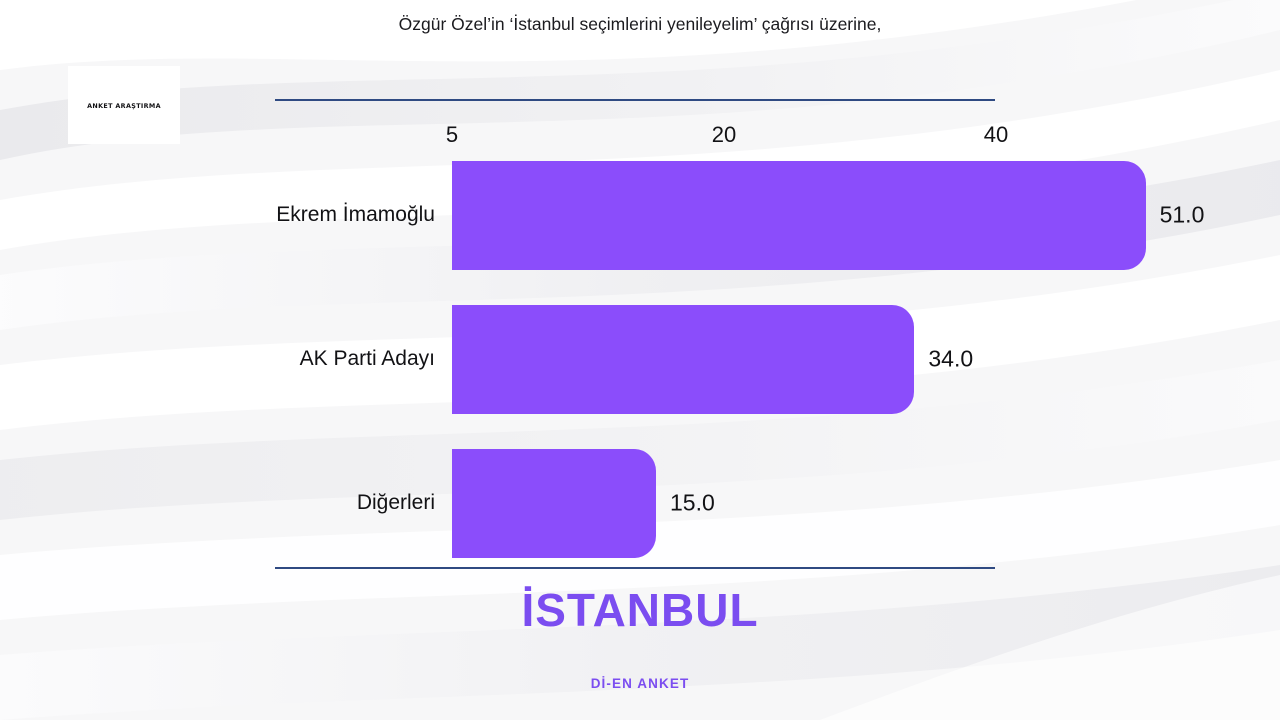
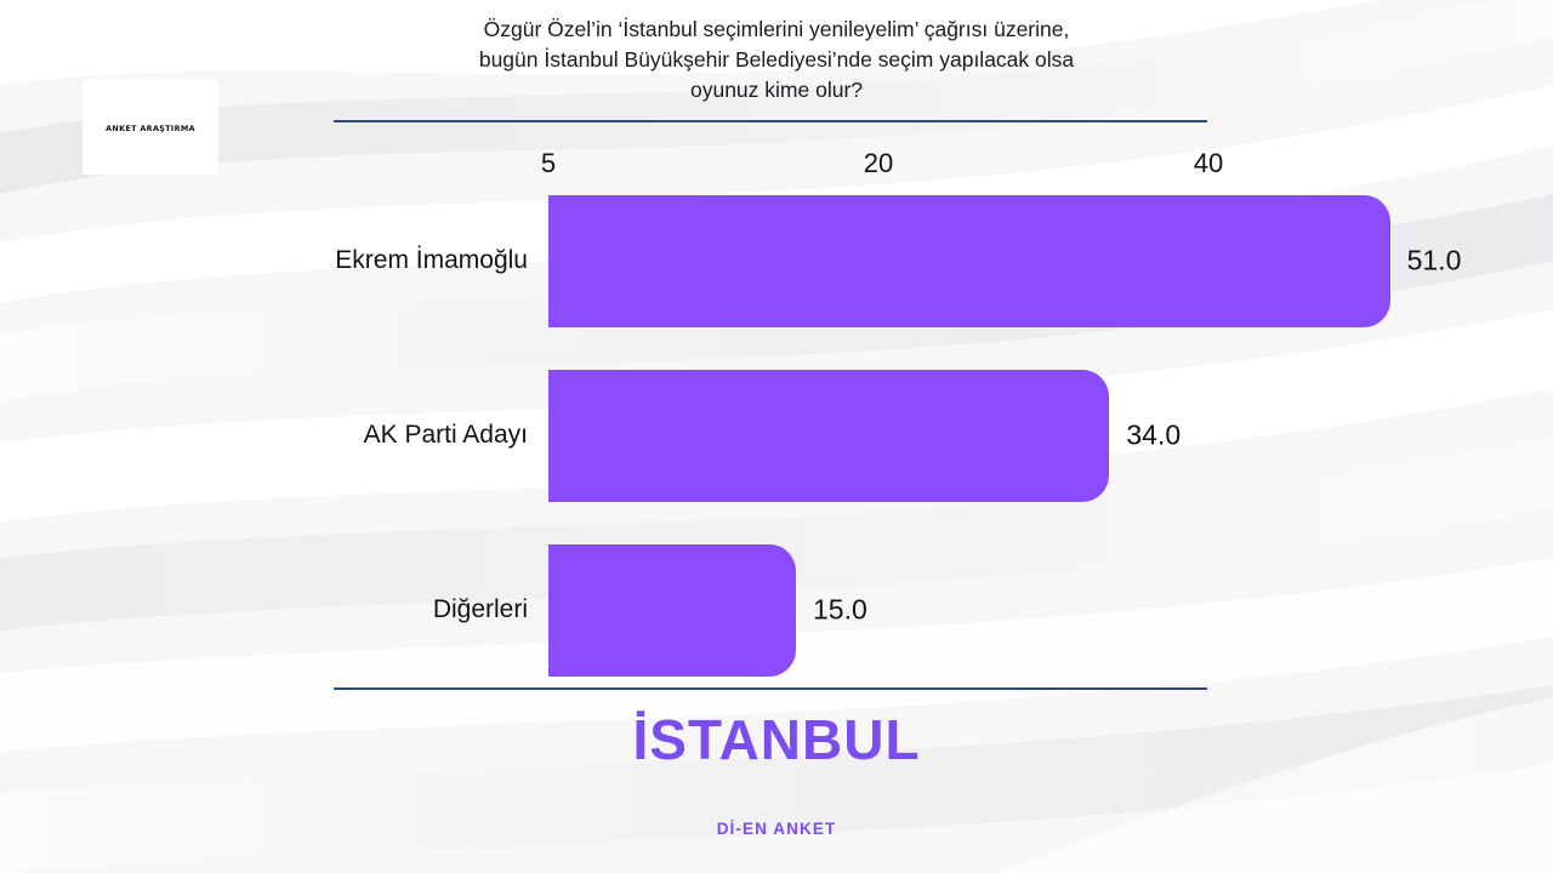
  ANKET ARAŞTIRMA
  Özgür Özel’in ‘İstanbul seçimlerini yenileyelim’ çağrısı üzerine,
+ bugün İstanbul Büyükşehir Belediyesi’nde seçim yapılacak olsa
+ oyunuz kime olur?
  5
  20
  40
  Ekrem İmamoğlu
  51.0
  AK Parti Adayı
  34.0
  Diğerleri
  15.0
  İSTANBUL
  Dİ-EN ANKET
